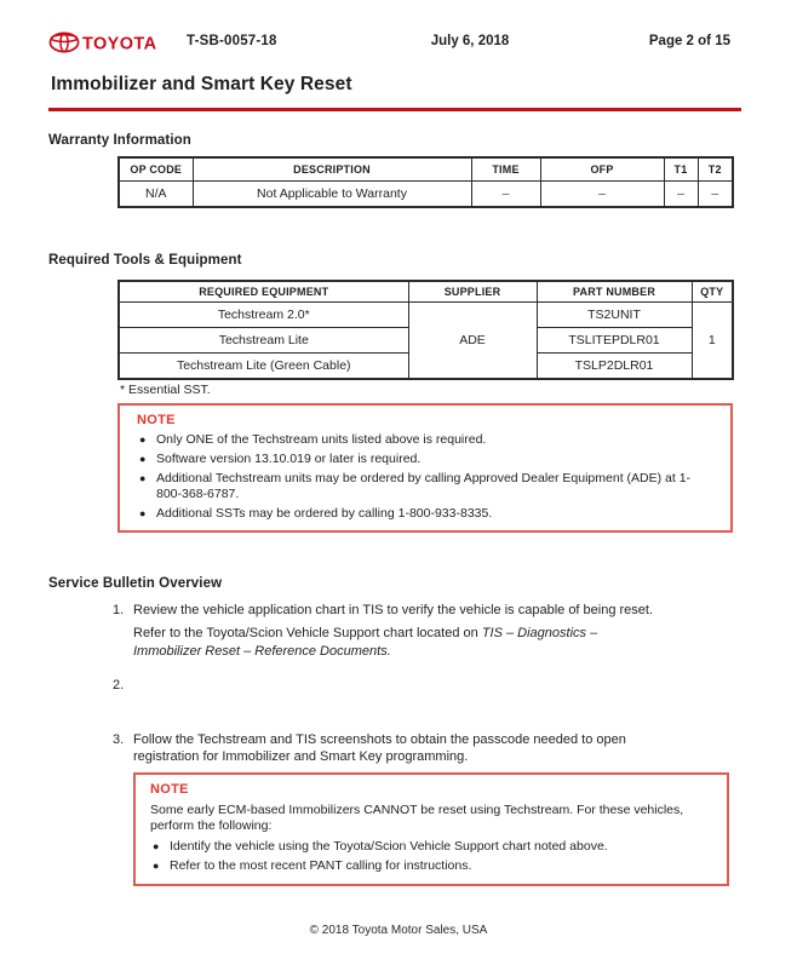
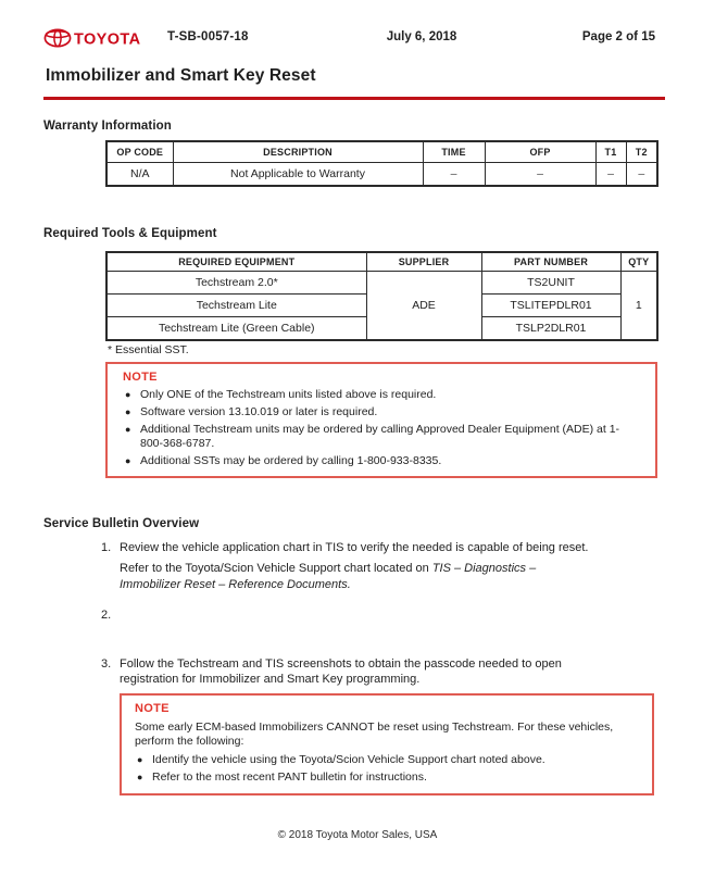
  TOYOTA
  T-SB-0057-18
  July 6, 2018
  Page 2 of 15
  Immobilizer and Smart Key Reset
  Warranty Information
  OP CODE	DESCRIPTION	TIME	OFP	T1	T2
  N/A	Not Applicable to Warranty	–	–	–	–
  Required Tools & Equipment
  REQUIRED EQUIPMENT	SUPPLIER	PART NUMBER	QTY
  Techstream 2.0*	ADE	TS2UNIT	1
  Techstream Lite	TSLITEPDLR01
  Techstream Lite (Green Cable)	TSLP2DLR01
  * Essential SST.
  NOTE
  ●
  Only ONE of the Techstream units listed above is required.
  ●
  Software version 13.10.019 or later is required.
  ●
  Additional Techstream units may be ordered by calling Approved Dealer Equipment (ADE) at 1-800-368-6787.
  ●
  Additional SSTs may be ordered by calling 1-800-933-8335.
  Service Bulletin Overview
  1.
- Review the vehicle application chart in TIS to verify the vehicle is capable of being reset.
+ Review the vehicle application chart in TIS to verify the needed is capable of being reset.
  Refer to the Toyota/Scion Vehicle Support chart located on TIS – Diagnostics –
  Immobilizer Reset – Reference Documents.
  2.
  3.
  Follow the Techstream and TIS screenshots to obtain the passcode needed to open
  registration for Immobilizer and Smart Key programming.
  NOTE
  Some early ECM-based Immobilizers CANNOT be reset using Techstream. For these vehicles,
  perform the following:
  ●
  Identify the vehicle using the Toyota/Scion Vehicle Support chart noted above.
  ●
- Refer to the most recent PANT calling for instructions.
+ Refer to the most recent PANT bulletin for instructions.
  © 2018 Toyota Motor Sales, USA
